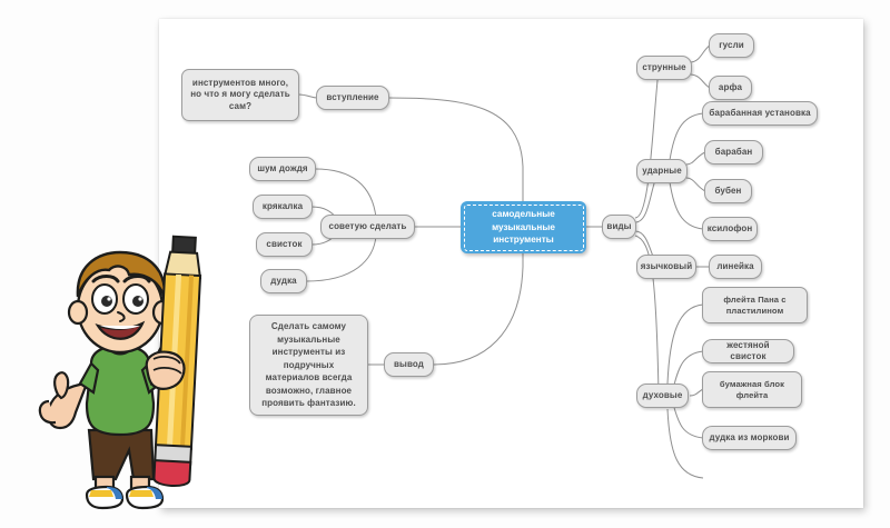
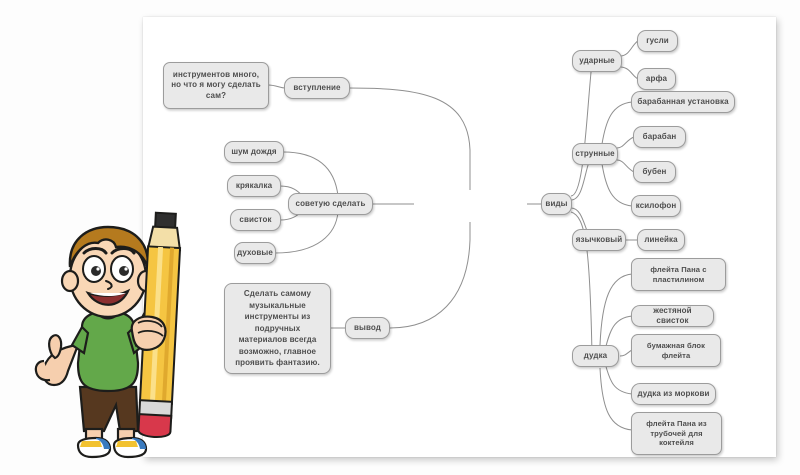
  инструментов много, но что я могу сделать сам?
  вступление
  шум дождя
  крякалка
  свисток
- дудка
+ духовые
  советую сделать
  Сделать самому музыкальные инструменты из подручных материалов всегда возможно, главное проявить фантазию.
  вывод
- самодельные
- музыкальные
- инструменты
  виды
- струнные
+ ударные
  гусли
  арфа
- ударные
+ струнные
  барабанная установка
  барабан
  бубен
  ксилофон
  язычковый
  линейка
- духовые
+ дудка
  флейта Пана с пластилином
  жестяной свисток
  бумажная блок флейта
  дудка из моркови
+ флейта Пана из трубочей для коктейля
